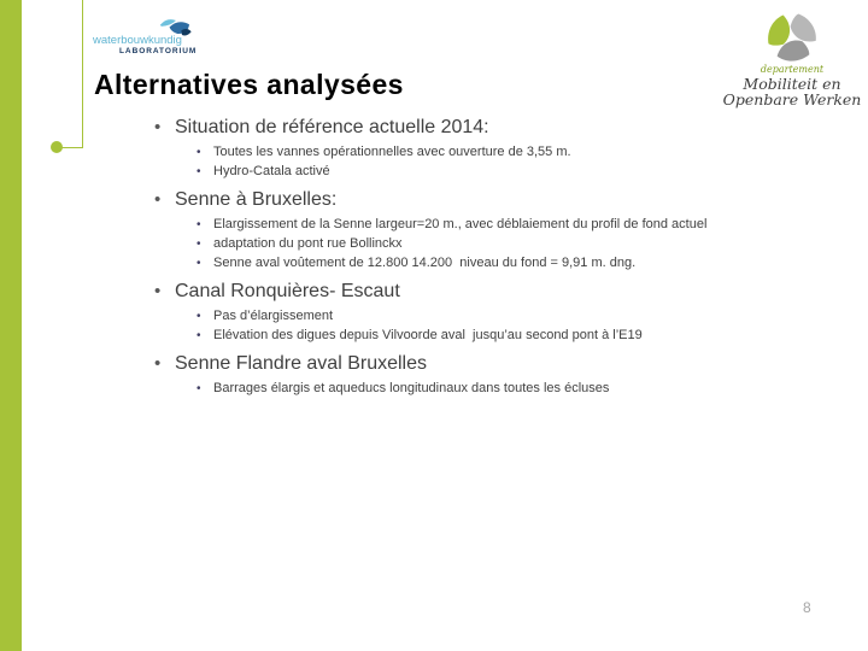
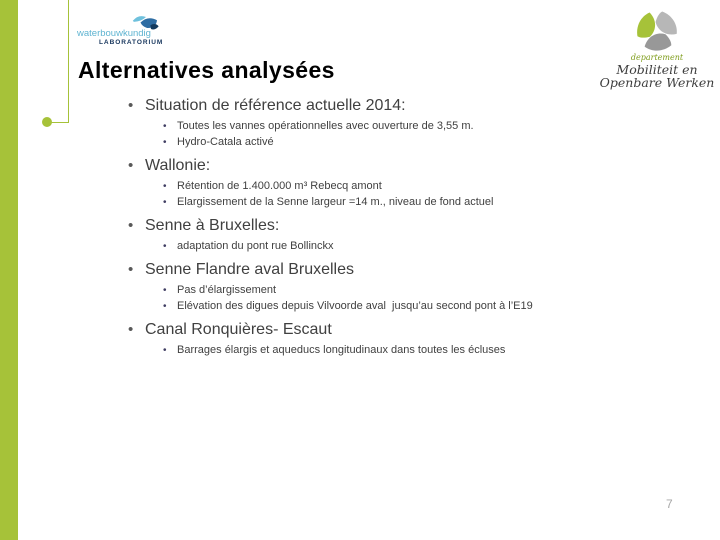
  waterbouwkundig
  departement
  Mobiliteit en
  Openbare Werken
  Alternatives analysées
  Situation de référence actuelle 2014:
  Toutes les vannes opérationnelles avec ouverture de 3,55 m.
  Hydro-Catala activé
+ Wallonie:
+ Rétention de 1.400.000 m³ Rebecq amont
+ Elargissement de la Senne largeur =14 m., niveau de fond actuel
  Senne à Bruxelles:
- Elargissement de la Senne largeur=20 m., avec déblaiement du profil de fond actuel
  adaptation du pont rue Bollinckx
- Senne aval voûtement de 12.800 14.200 niveau du fond = 9,91 m. dng.
- Canal Ronquières- Escaut
+ Senne Flandre aval Bruxelles
  Pas d’élargissement
  Elévation des digues depuis Vilvoorde aval jusqu’au second pont à l’E19
- Senne Flandre aval Bruxelles
+ Canal Ronquières- Escaut
  Barrages élargis et aqueducs longitudinaux dans toutes les écluses
- 8
+ 7
